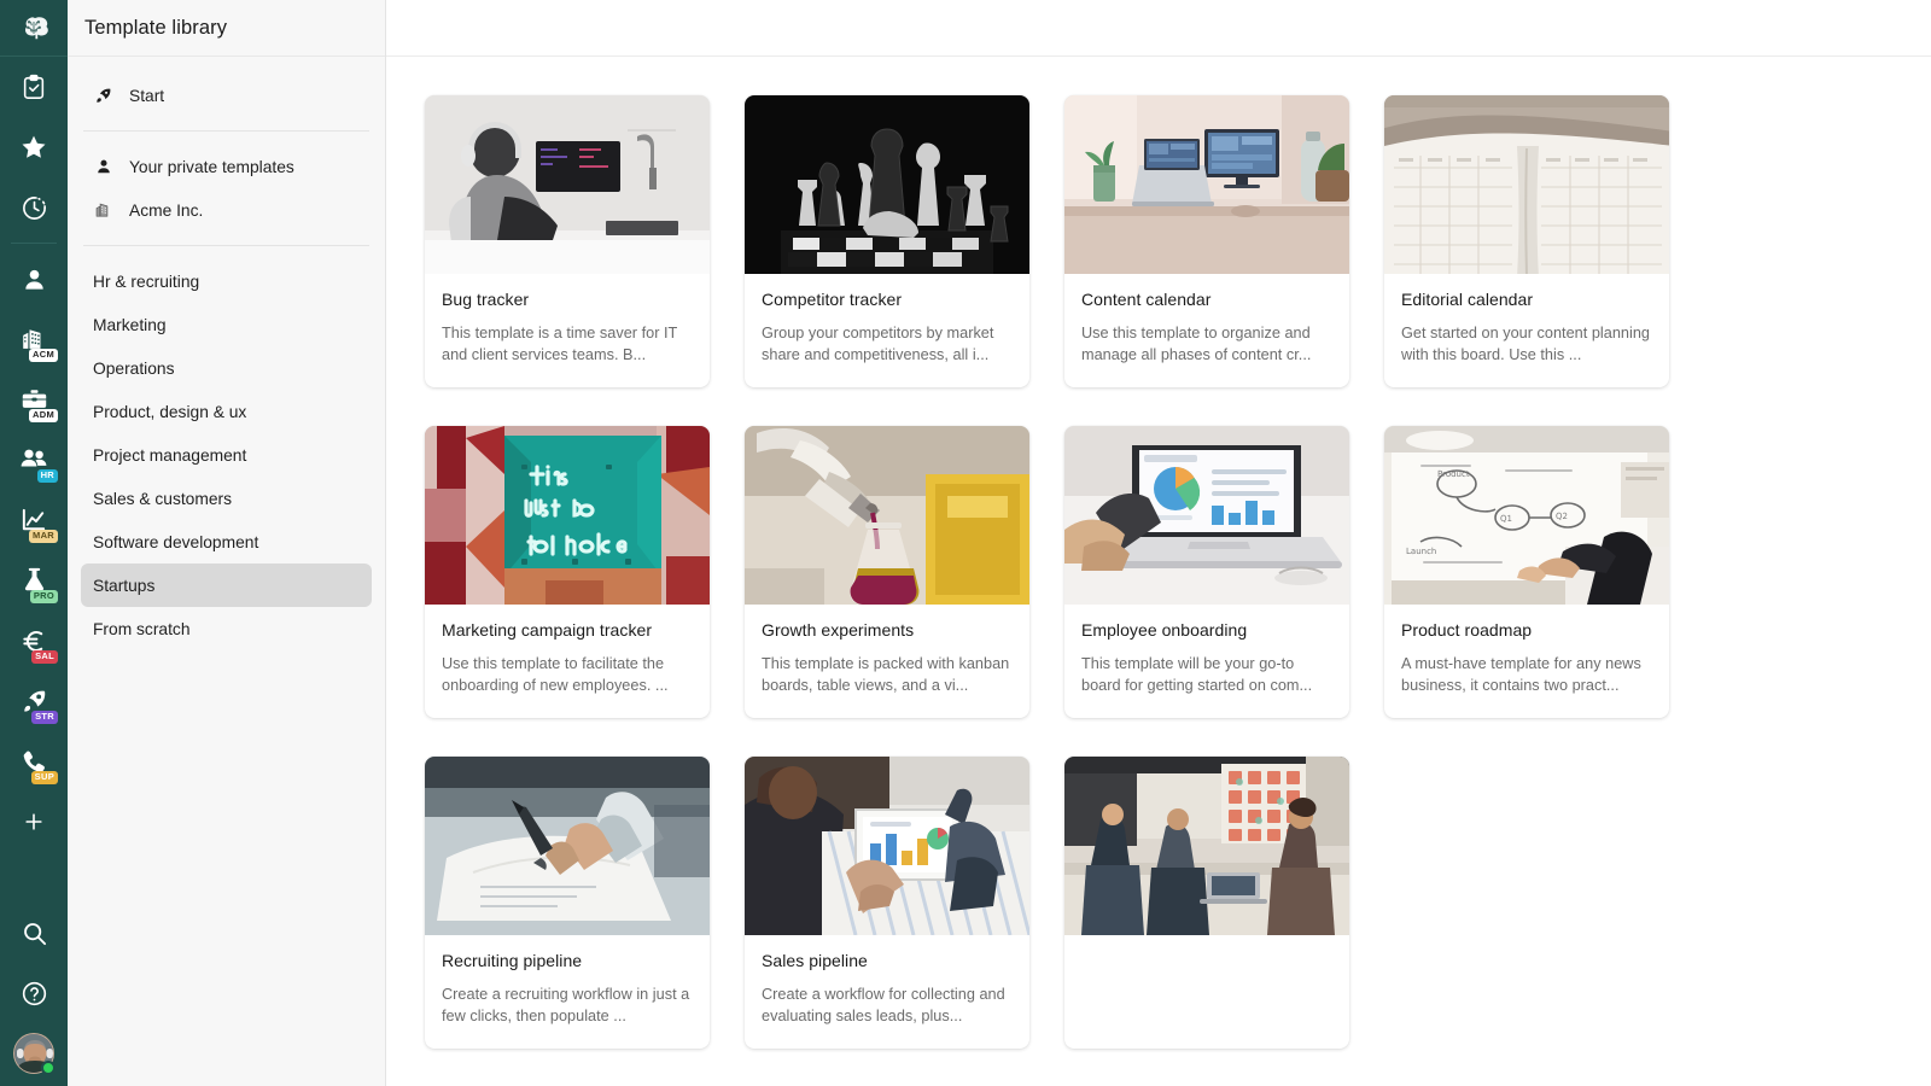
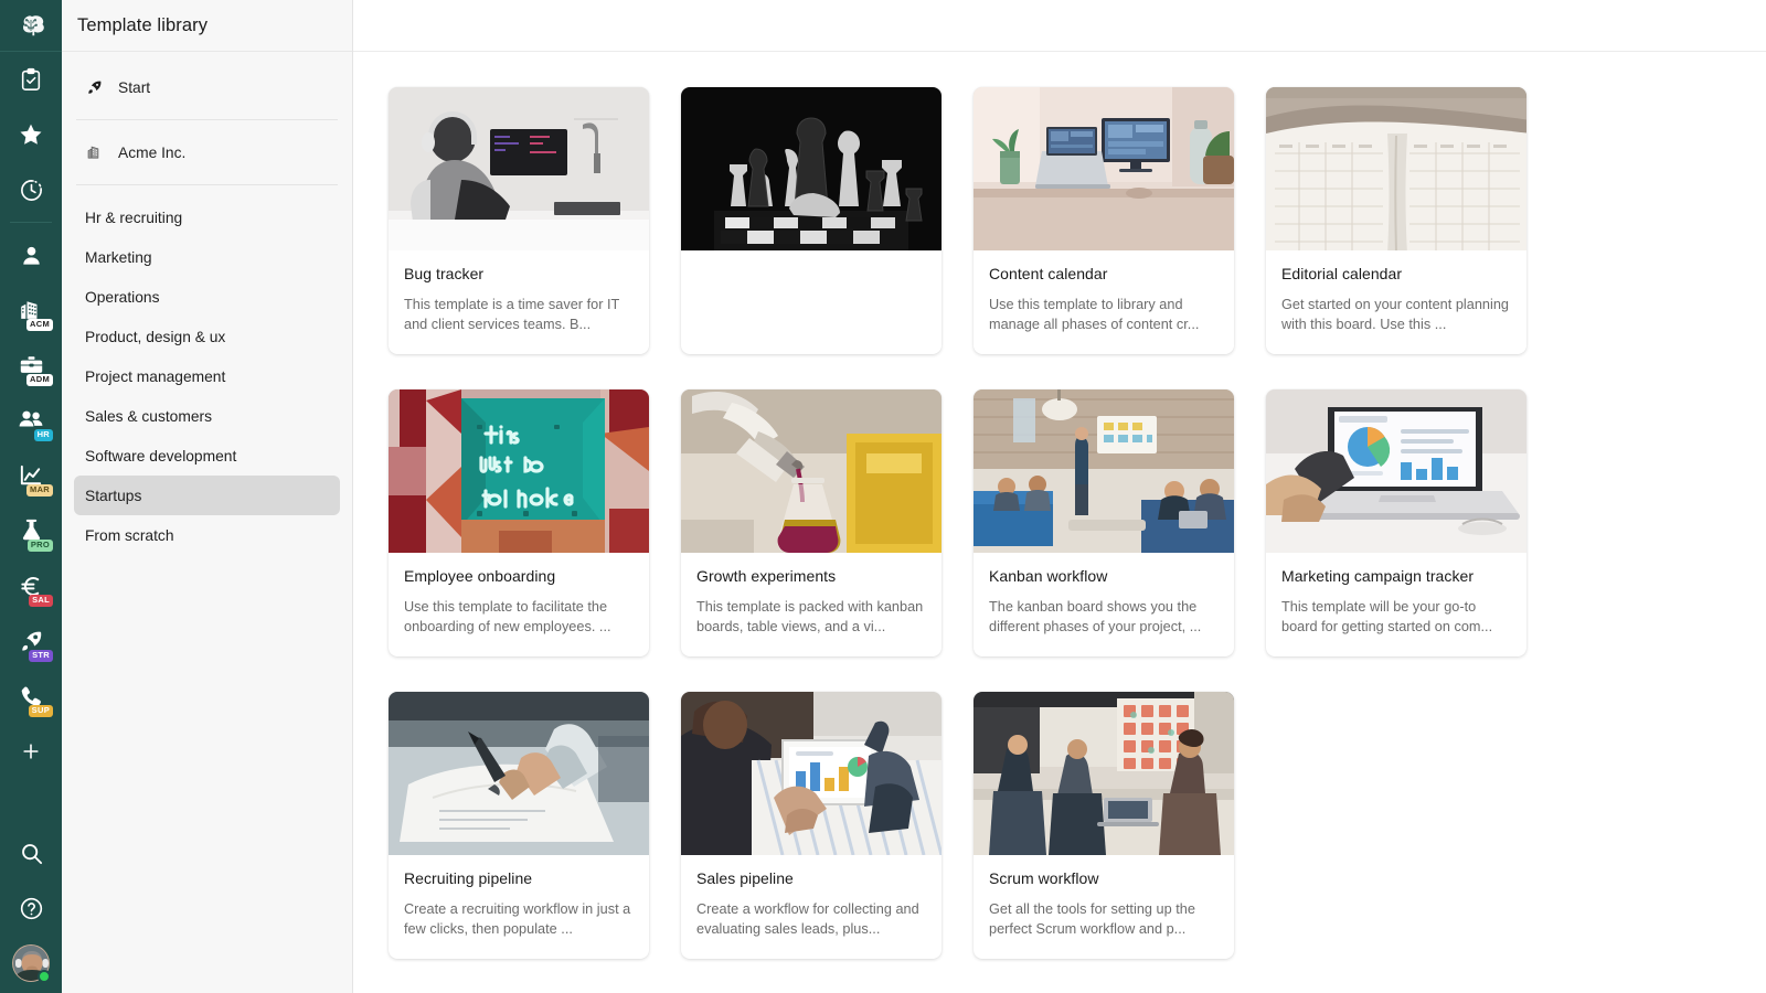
  ACM
  ADM
  HR
  MAR
  PRO
  SAL
  STR
  SUP
  Template library
  Start
- Your private templates
  Acme Inc.
  Hr & recruiting
  Marketing
  Operations
  Product, design & ux
  Project management
  Sales & customers
  Software development
  Startups
  From scratch
  Bug tracker
  This template is a time saver for IT and client services teams. B...
- Competitor tracker
- Group your competitors by market share and competitiveness, all i...
  Content calendar
- Use this template to organize and manage all phases of content cr...
+ Use this template to library and manage all phases of content cr...
  Editorial calendar
  Get started on your content planning with this board. Use this ...
- Marketing campaign tracker
+ Employee onboarding
  Use this template to facilitate the onboarding of new employees. ...
  Growth experiments
  This template is packed with kanban boards, table views, and a vi...
+ Kanban workflow
+ The kanban board shows you the different phases of your project, ...
- Employee onboarding
+ Marketing campaign tracker
  This template will be your go-to board for getting started on com...
- Q1
- Q2
- Launch
- Product
- Product roadmap
- A must-have template for any news business, it contains two pract...
  Recruiting pipeline
  Create a recruiting workflow in just a few clicks, then populate ...
  Sales pipeline
  Create a workflow for collecting and evaluating sales leads, plus...
+ Scrum workflow
+ Get all the tools for setting up the perfect Scrum workflow and p...
